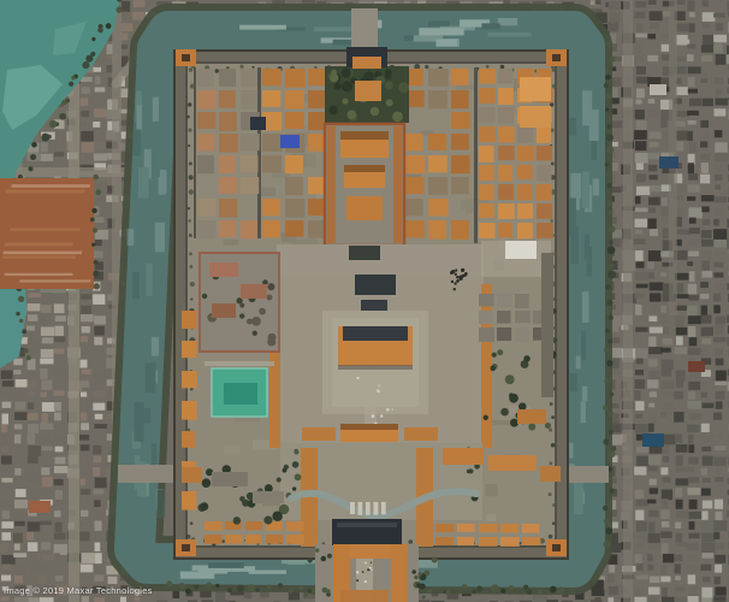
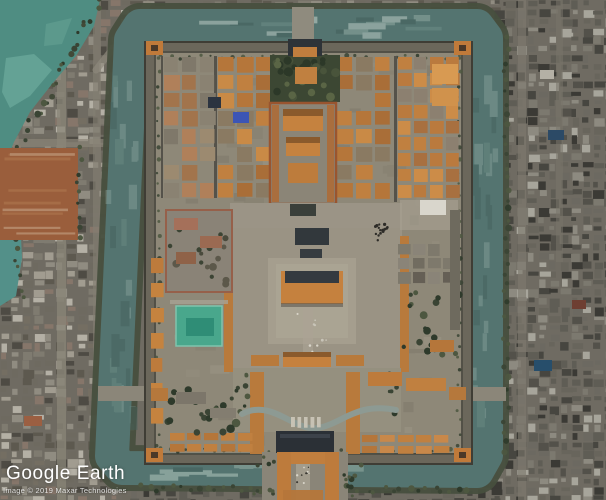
+ Google Earth
  Image © 2019 Maxar Technologies
